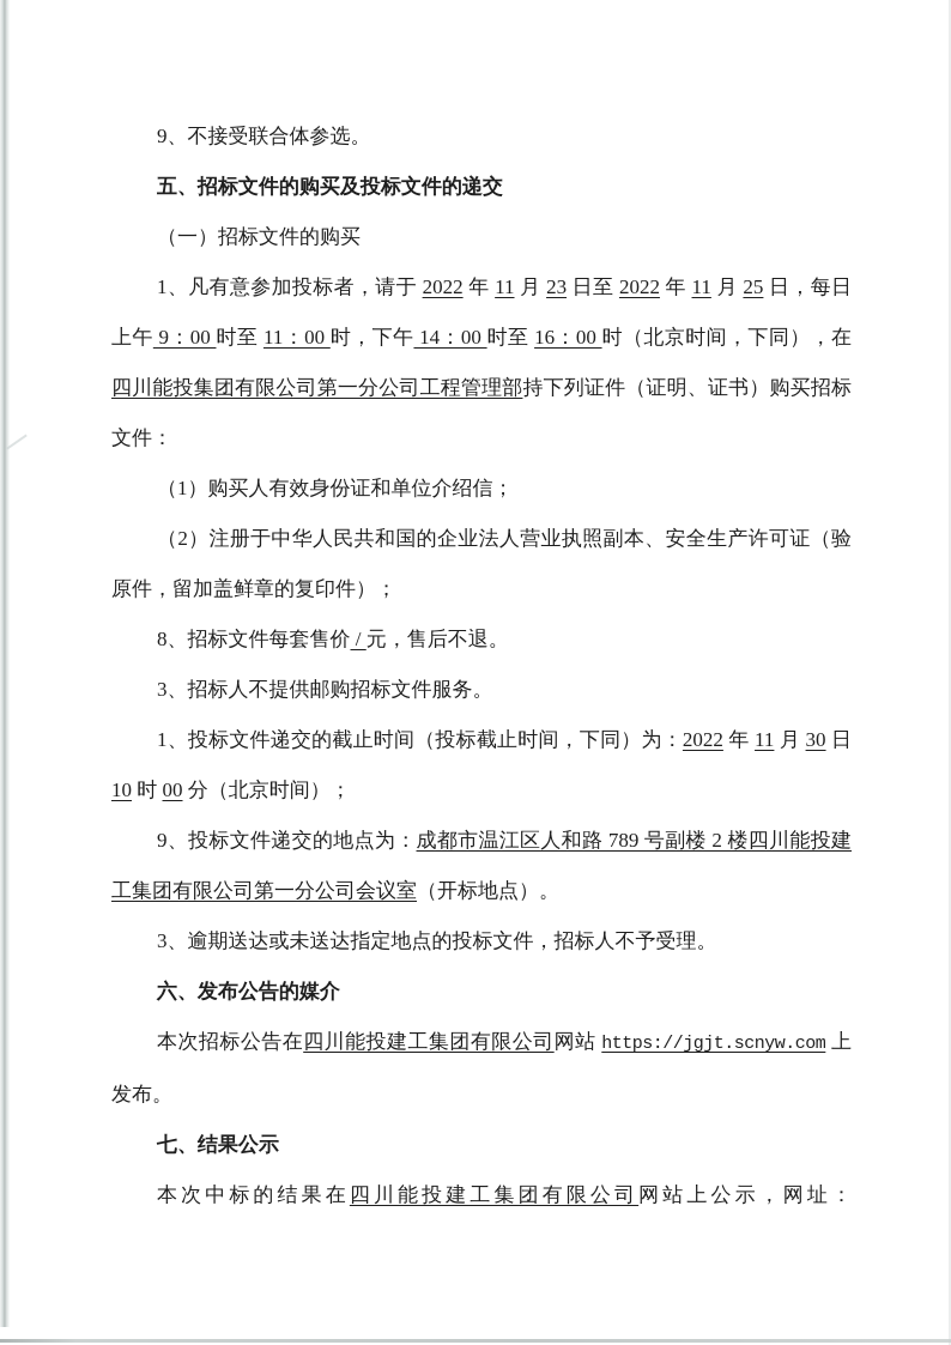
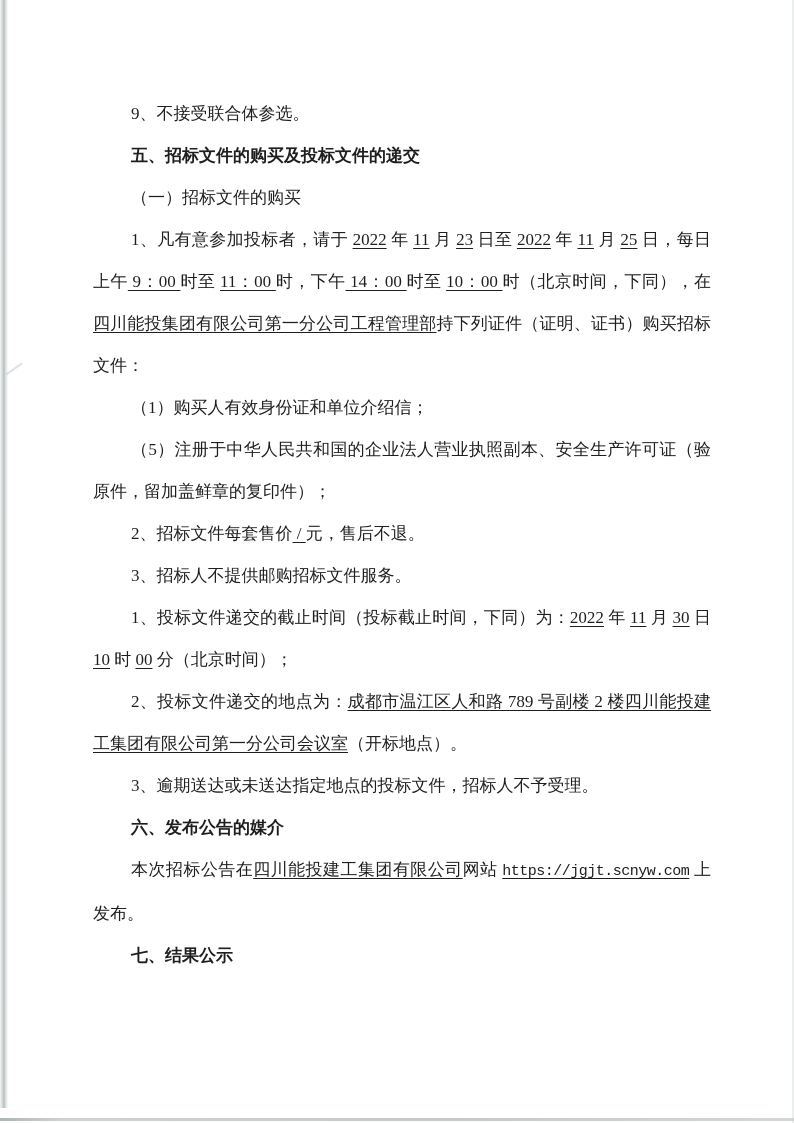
  9、不接受联合体参选。
  五、招标文件的购买及投标文件的递交
  （一）招标文件的购买
- 1、凡有意参加投标者，请于 2022 年 11 月 23 日至 2022 年 11 月 25 日，每日上午 9：00 时至 11：00 时，下午 14：00 时至 16：00 时（北京时间，下同），在四川能投集团有限公司第一分公司工程管理部持下列证件（证明、证书）购买招标文件：
+ 1、凡有意参加投标者，请于 2022 年 11 月 23 日至 2022 年 11 月 25 日，每日上午 9：00 时至 11：00 时，下午 14：00 时至 10：00 时（北京时间，下同），在四川能投集团有限公司第一分公司工程管理部持下列证件（证明、证书）购买招标文件：
  （1）购买人有效身份证和单位介绍信；
- （2）注册于中华人民共和国的企业法人营业执照副本、安全生产许可证（验原件，留加盖鲜章的复印件）；
+ （5）注册于中华人民共和国的企业法人营业执照副本、安全生产许可证（验原件，留加盖鲜章的复印件）；
- 8、招标文件每套售价 / 元，售后不退。
+ 2、招标文件每套售价 / 元，售后不退。
  3、招标人不提供邮购招标文件服务。
  1、投标文件递交的截止时间（投标截止时间，下同）为：2022 年 11 月 30 日 10 时 00 分（北京时间）；
- 9、投标文件递交的地点为：成都市温江区人和路 789 号副楼 2 楼四川能投建工集团有限公司第一分公司会议室（开标地点）。
+ 2、投标文件递交的地点为：成都市温江区人和路 789 号副楼 2 楼四川能投建工集团有限公司第一分公司会议室（开标地点）。
  3、逾期送达或未送达指定地点的投标文件，招标人不予受理。
  六、发布公告的媒介
  本次招标公告在四川能投建工集团有限公司网站 https://jgjt.scnyw.com 上发布。
  七、结果公示
- 本次中标的结果在四川能投建工集团有限公司网站上公示，网址：
